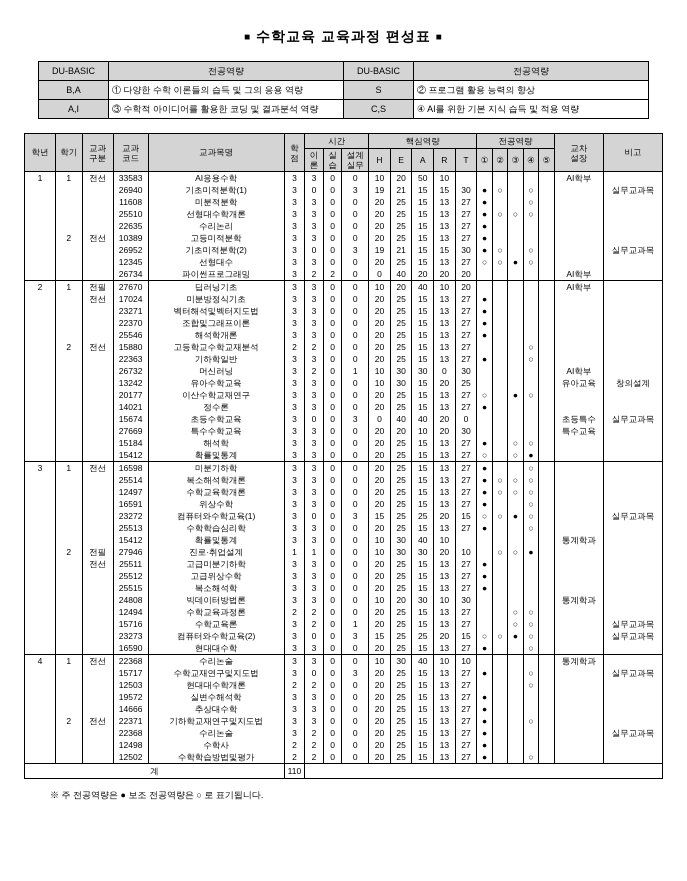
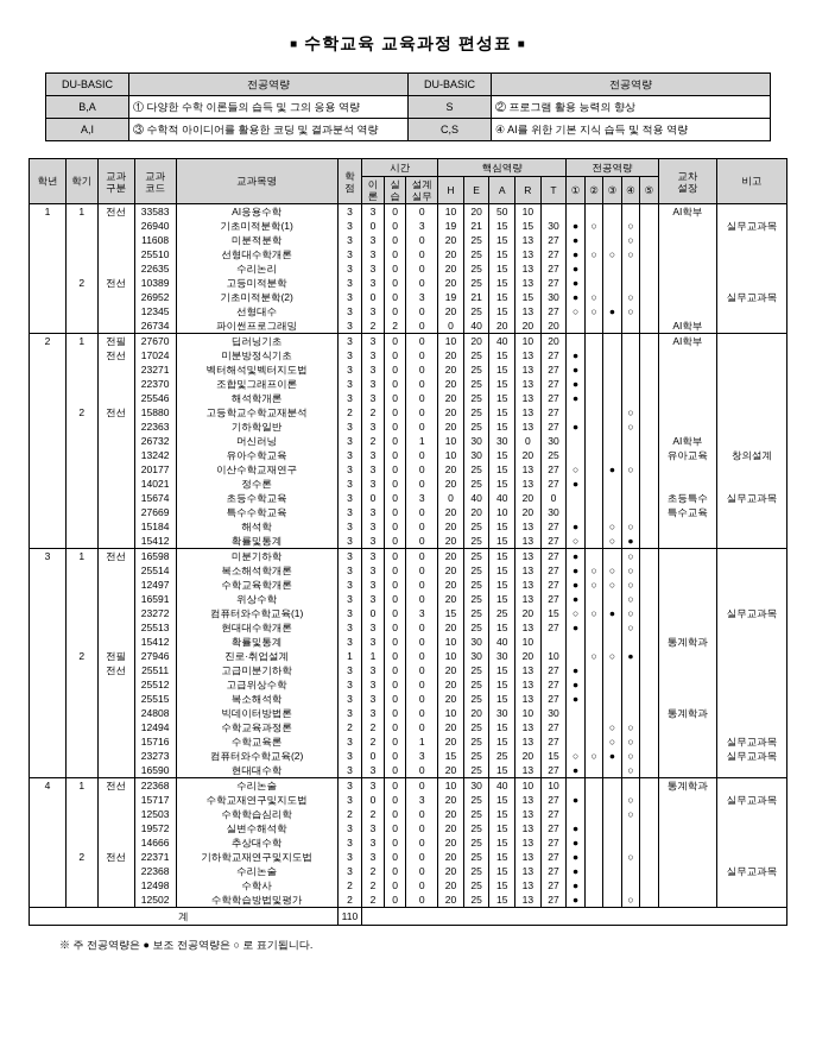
  ■ 수학교육 교육과정 편성표 ■
  DU-BASIC	전공역량	DU-BASIC	전공역량
  B,A	① 다양한 수학 이론들의 습득 및 그의 응용 역량	S	② 프로그램 활용 능력의 향상
  A,I	③ 수학적 아이디어를 활용한 코딩 및 결과분석 역량	C,S	④ AI를 위한 기본 지식 습득 및 적용 역량
  학년	학기	교과 구분	교과 코드	교과목명	학 점	시간	핵심역량	전공역량	교차 설장	비고
  이 론	실 습	설계 실무	H	E	A	R	T	①	②	③	④	⑤
  1	1	전선	33583	AI응용수학	3	3	0	0	10	20	50	10							AI학부
  			26940	기초미적분학(1)	3	0	0	3	19	21	15	15	30	●	○		○			실무교과목
  			11608	미분적분학	3	3	0	0	20	25	15	13	27	●			○
  			25510	선형대수학개론	3	3	0	0	20	25	15	13	27	●	○	○	○
  			22635	수리논리	3	3	0	0	20	25	15	13	27	●
  	2	전선	10389	고등미적분학	3	3	0	0	20	25	15	13	27	●
  			26952	기초미적분학(2)	3	0	0	3	19	21	15	15	30	●	○		○			실무교과목
  			12345	선형대수	3	3	0	0	20	25	15	13	27	○	○	●	○
  			26734	파이썬프로그래밍	3	2	2	0	0	40	20	20	20						AI학부
  2	1	전필	27670	딥러닝기초	3	3	0	0	10	20	40	10	20						AI학부
  		전선	17024	미분방정식기초	3	3	0	0	20	25	15	13	27	●
  			23271	벡터해석및벡터지도법	3	3	0	0	20	25	15	13	27	●
  			22370	조합및그래프이론	3	3	0	0	20	25	15	13	27	●
  			25546	해석학개론	3	3	0	0	20	25	15	13	27	●
  	2	전선	15880	고등학교수학교재분석	2	2	0	0	20	25	15	13	27				○
  			22363	기하학일반	3	3	0	0	20	25	15	13	27	●			○
  			26732	머신러닝	3	2	0	1	10	30	30	0	30						AI학부
  			13242	유아수학교육	3	3	0	0	10	30	15	20	25						유아교육	창의설계
  			20177	이산수학교재연구	3	3	0	0	20	25	15	13	27	○		●	○
  			14021	정수론	3	3	0	0	20	25	15	13	27	●
  			15674	초등수학교육	3	0	0	3	0	40	40	20	0						초등특수	실무교과목
  			27669	특수수학교육	3	3	0	0	20	20	10	20	30						특수교육
  			15184	해석학	3	3	0	0	20	25	15	13	27	●		○	○
  			15412	확률및통계	3	3	0	0	20	25	15	13	27	○		○	●
  3	1	전선	16598	미분기하학	3	3	0	0	20	25	15	13	27	●			○
  			25514	복소해석학개론	3	3	0	0	20	25	15	13	27	●	○	○	○
  			12497	수학교육학개론	3	3	0	0	20	25	15	13	27	●	○	○	○
  			16591	위상수학	3	3	0	0	20	25	15	13	27	●			○
  			23272	컴퓨터와수학교육(1)	3	0	0	3	15	25	25	20	15	○	○	●	○			실무교과목
- 			25513	수학학습심리학	3	3	0	0	20	25	15	13	27	●			○
+ 			25513	현대대수학개론	3	3	0	0	20	25	15	13	27	●			○
  			15412	확률및통계	3	3	0	0	10	30	40	10							통계학과
  	2	전필	27946	진로·취업설계	1	1	0	0	10	30	30	20	10		○	○	●
  		전선	25511	고급미분기하학	3	3	0	0	20	25	15	13	27	●
  			25512	고급위상수학	3	3	0	0	20	25	15	13	27	●
  			25515	복소해석학	3	3	0	0	20	25	15	13	27	●
  			24808	빅데이터방법론	3	3	0	0	10	20	30	10	30						통계학과
  			12494	수학교육과정론	2	2	0	0	20	25	15	13	27			○	○
  			15716	수학교육론	3	2	0	1	20	25	15	13	27			○	○			실무교과목
  			23273	컴퓨터와수학교육(2)	3	0	0	3	15	25	25	20	15	○	○	●	○			실무교과목
  			16590	현대대수학	3	3	0	0	20	25	15	13	27	●			○
  4	1	전선	22368	수리논술	3	3	0	0	10	30	40	10	10						통계학과
  			15717	수학교재연구및지도법	3	0	0	3	20	25	15	13	27	●			○			실무교과목
- 			12503	현대대수학개론	2	2	0	0	20	25	15	13	27				○
+ 			12503	수학학습심리학	2	2	0	0	20	25	15	13	27				○
  			19572	실변수해석학	3	3	0	0	20	25	15	13	27	●
  			14666	추상대수학	3	3	0	0	20	25	15	13	27	●
  	2	전선	22371	기하학교재연구및지도법	3	3	0	0	20	25	15	13	27	●			○
  			22368	수리논술	3	2	0	0	20	25	15	13	27	●						실무교과목
  			12498	수학사	2	2	0	0	20	25	15	13	27	●
  			12502	수학학습방법및평가	2	2	0	0	20	25	15	13	27	●			○
  계	110
  ※ 주 전공역량은 ● 보조 전공역량은 ○ 로 표기됩니다.
